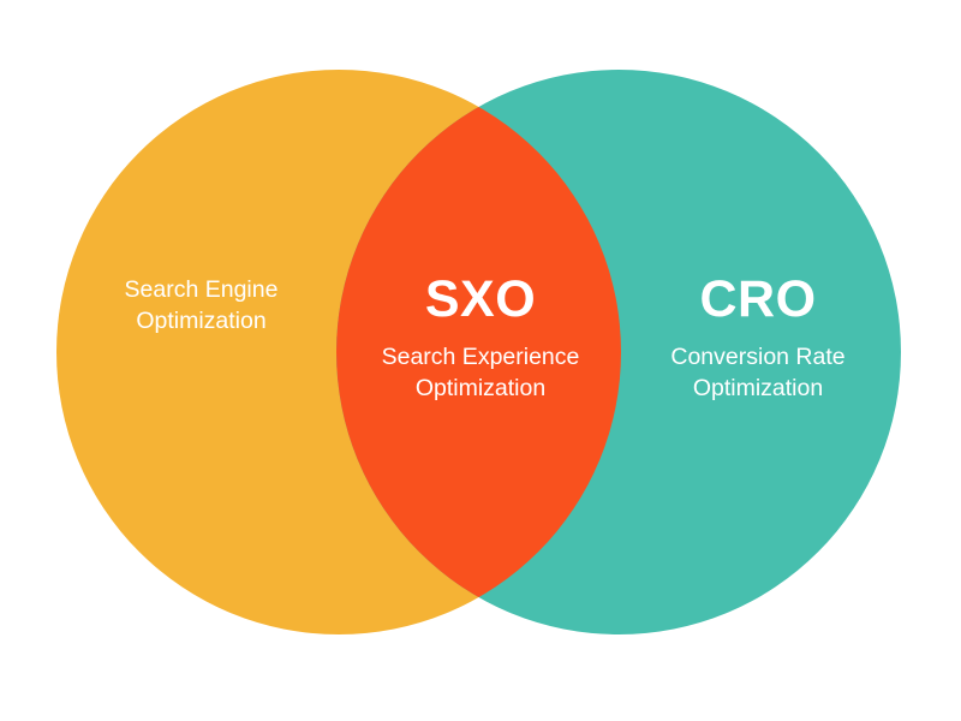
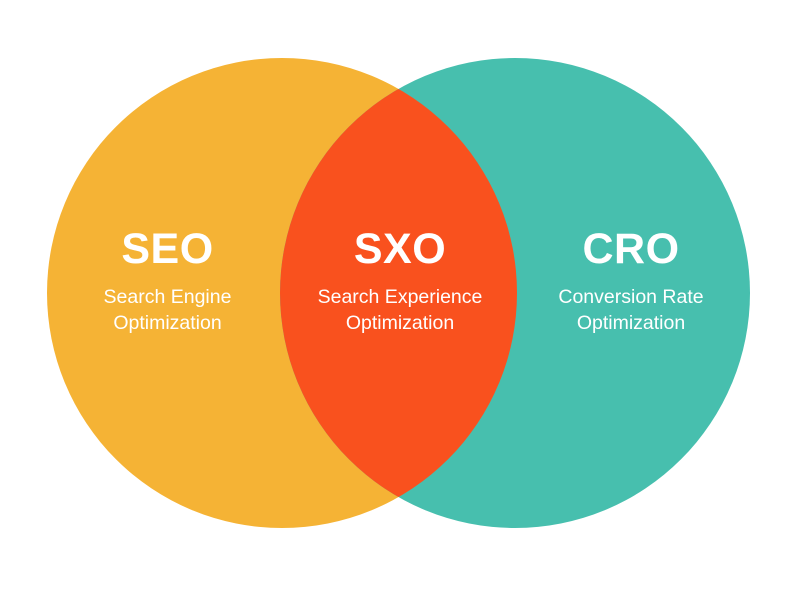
+ SEO
  Search Engine
  Optimization
  SXO
  Search Experience
  Optimization
  CRO
  Conversion Rate
  Optimization
